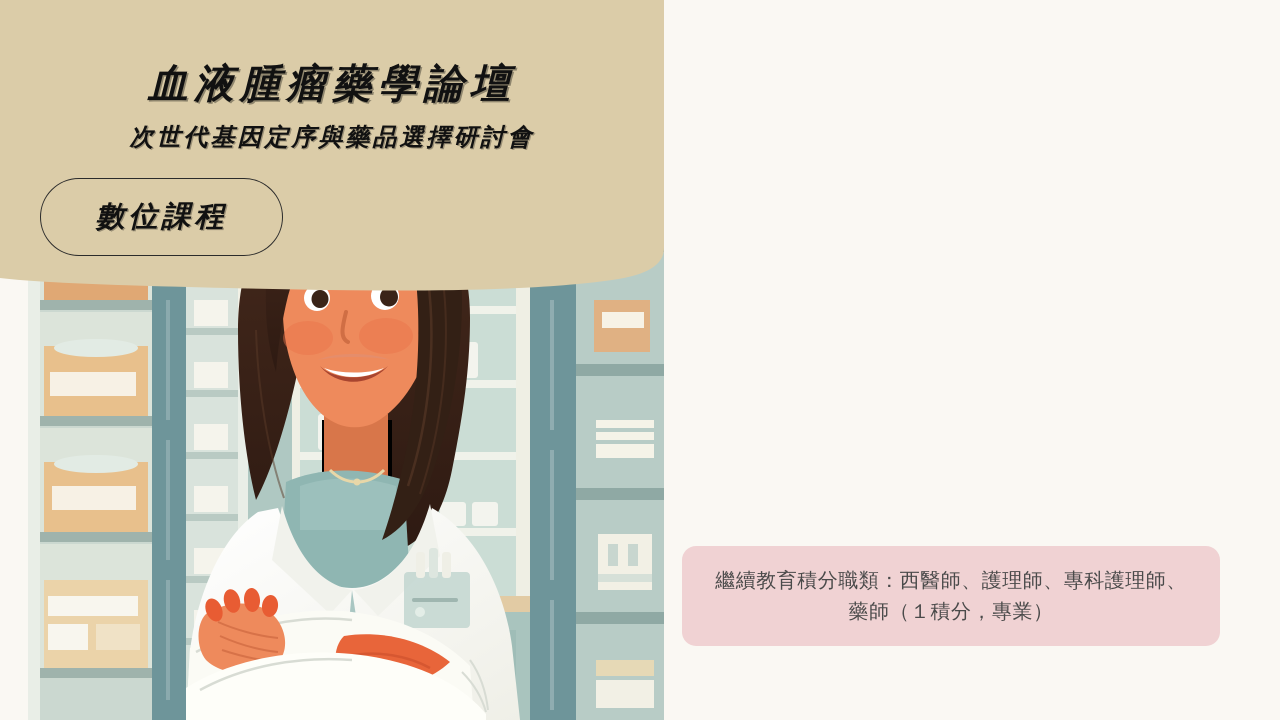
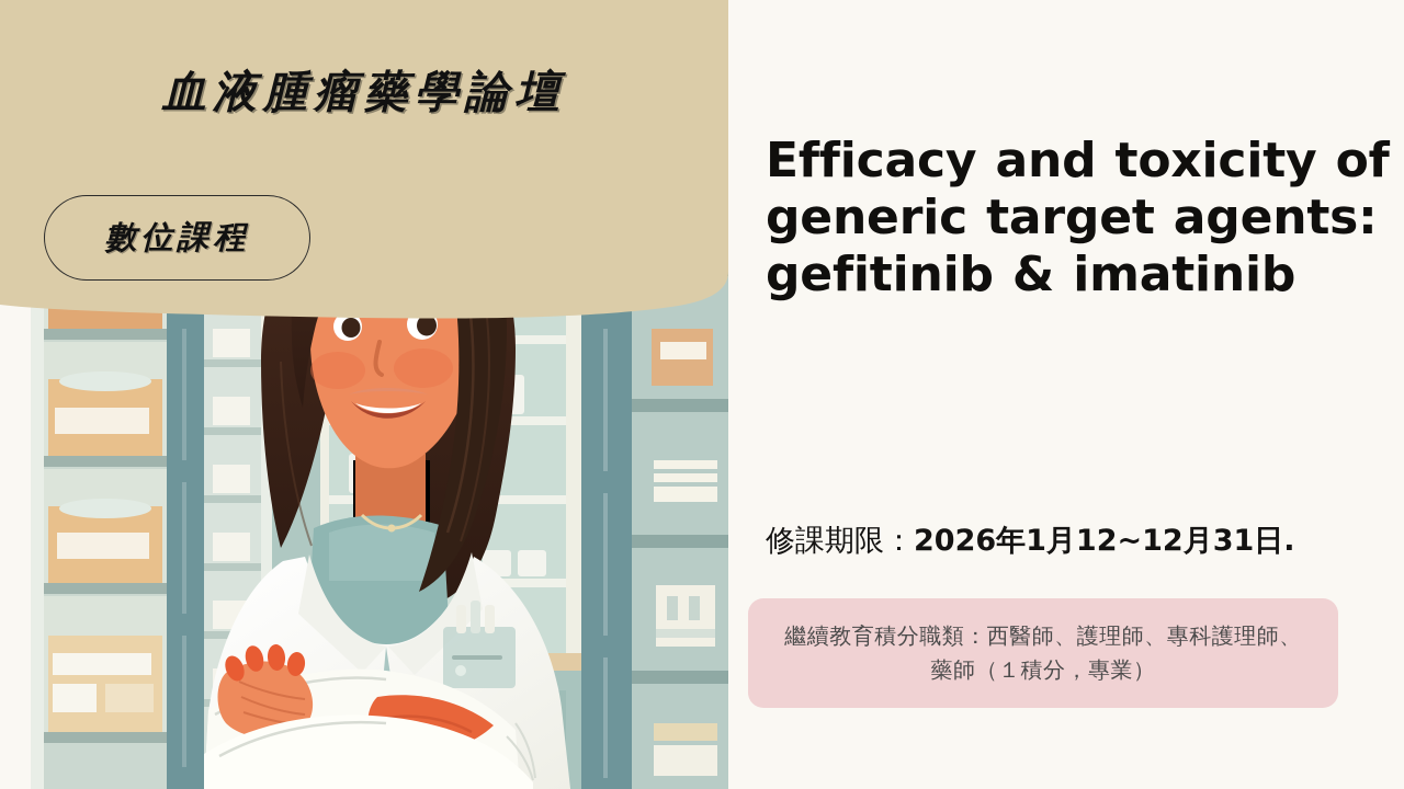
  血液腫瘤藥學論壇
- 次世代基因定序與藥品選擇研討會
  數位課程
+ Efficacy and toxicity of generic target agents: gefitinib & imatinib
+ 修課期限：2026年1月12~12月31日.
  繼續教育積分職類：西醫師、護理師、專科護理師、
  藥師（１積分，專業）
